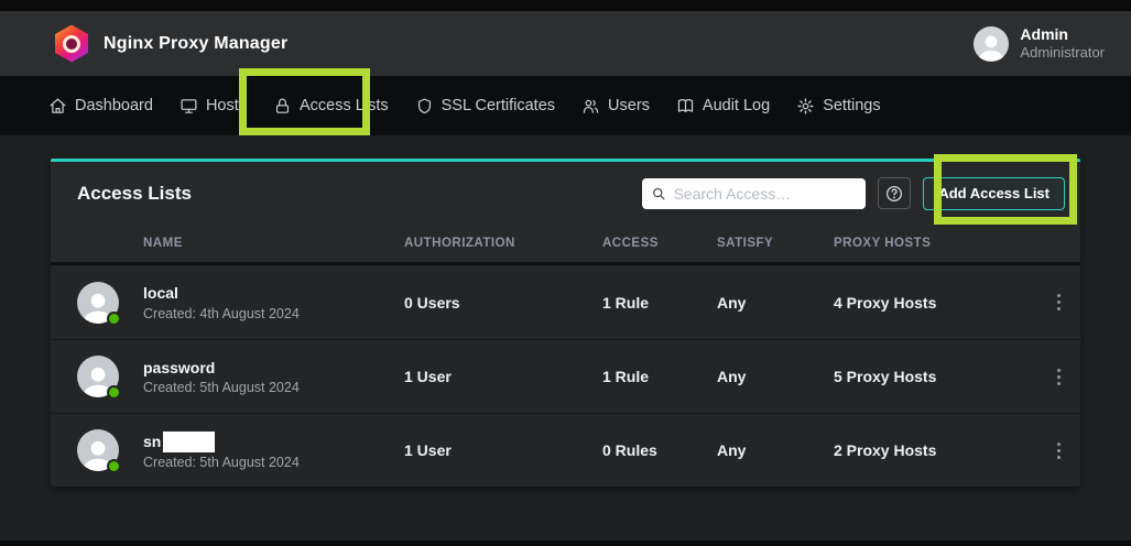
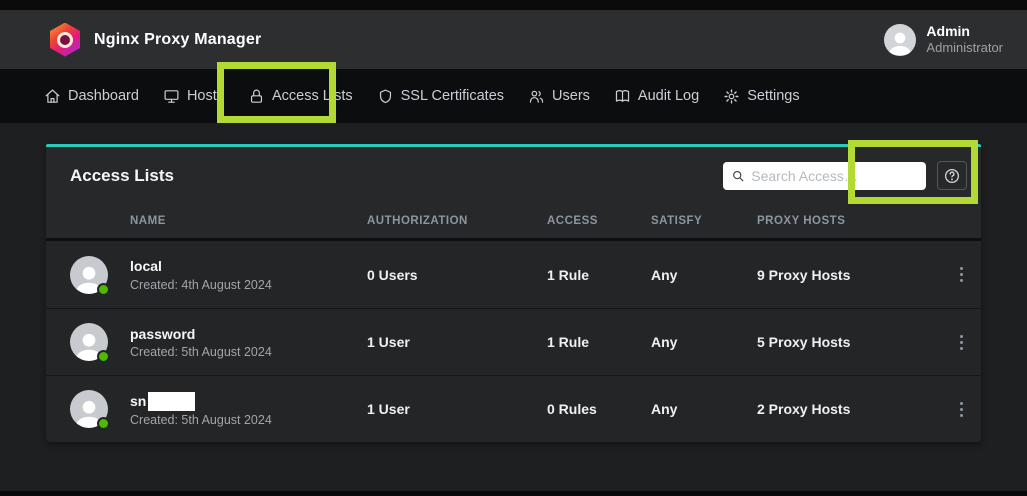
  Nginx Proxy Manager
  Admin
  Administrator
  Dashboard
  Hosts
  Access Lists
  SSL Certificates
  Users
  Audit Log
  Settings
  Access Lists
  Search Access…
- Add Access List
  NAME
  AUTHORIZATION
  ACCESS
  SATISFY
  PROXY HOSTS
  local
  Created: 4th August 2024
  0 Users
  1 Rule
  Any
- 4 Proxy Hosts
+ 9 Proxy Hosts
  password
  Created: 5th August 2024
  1 User
  1 Rule
  Any
  5 Proxy Hosts
  sn
  Created: 5th August 2024
  1 User
  0 Rules
  Any
  2 Proxy Hosts
